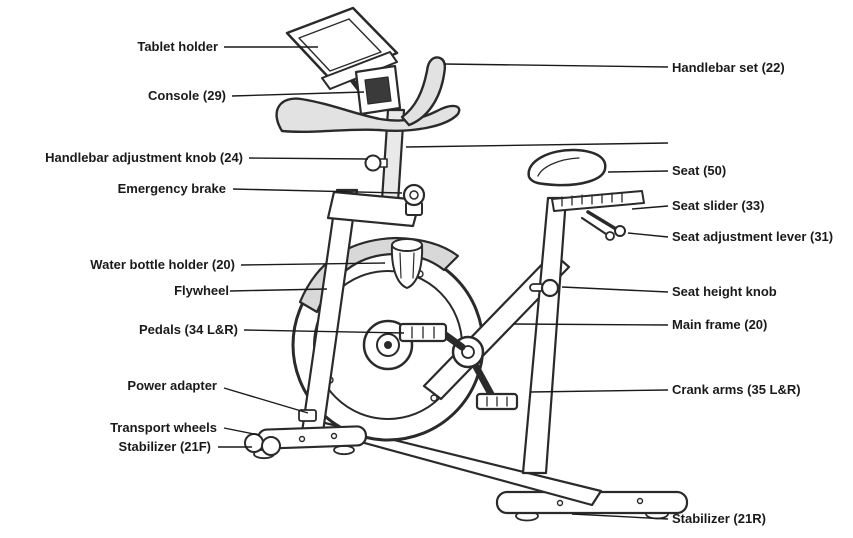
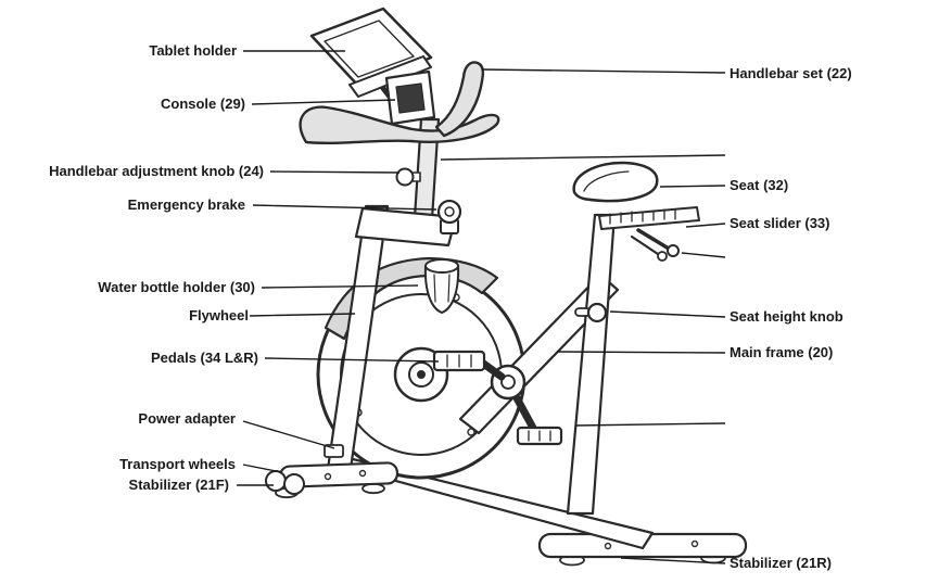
  Tablet holder
  Console (29)
  Handlebar adjustment knob (24)
  Emergency brake
- Water bottle holder (20)
+ Water bottle holder (30)
  Flywheel
  Pedals (34 L&R)
  Power adapter
  Transport wheels
  Stabilizer (21F)
  Handlebar set (22)
- Seat (50)
+ Seat (32)
  Seat slider (33)
- Seat adjustment lever (31)
  Seat height knob
  Main frame (20)
- Crank arms (35 L&R)
  Stabilizer (21R)
